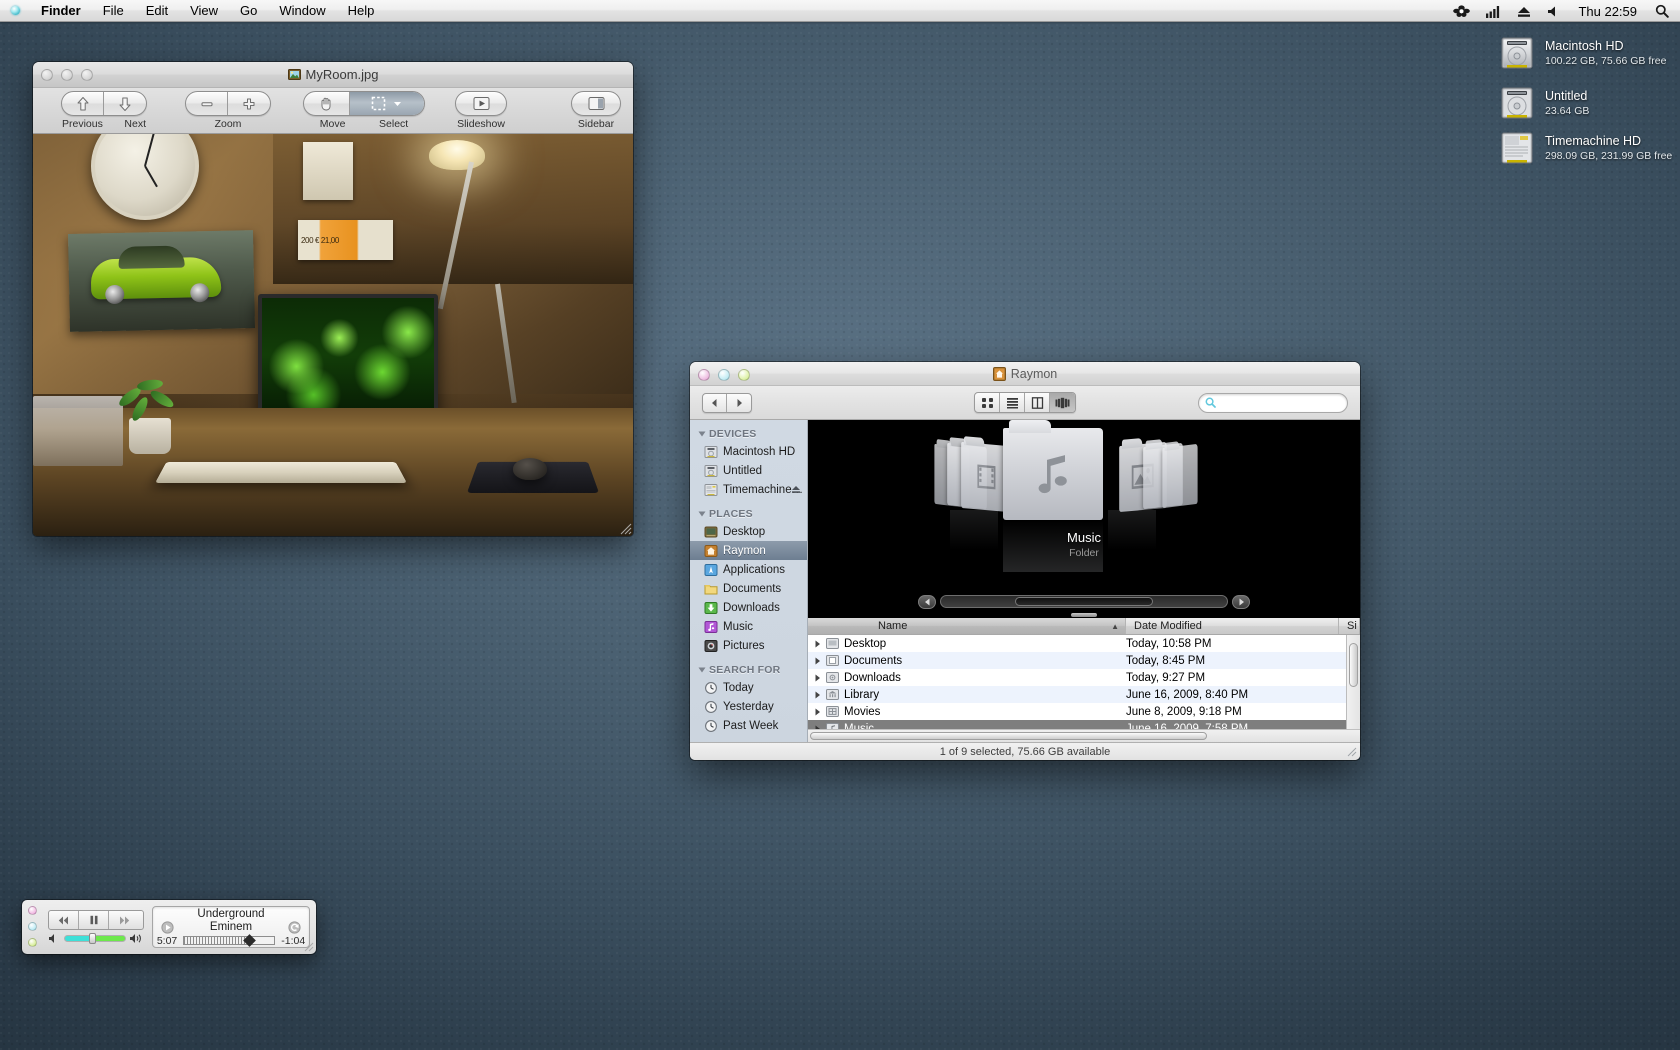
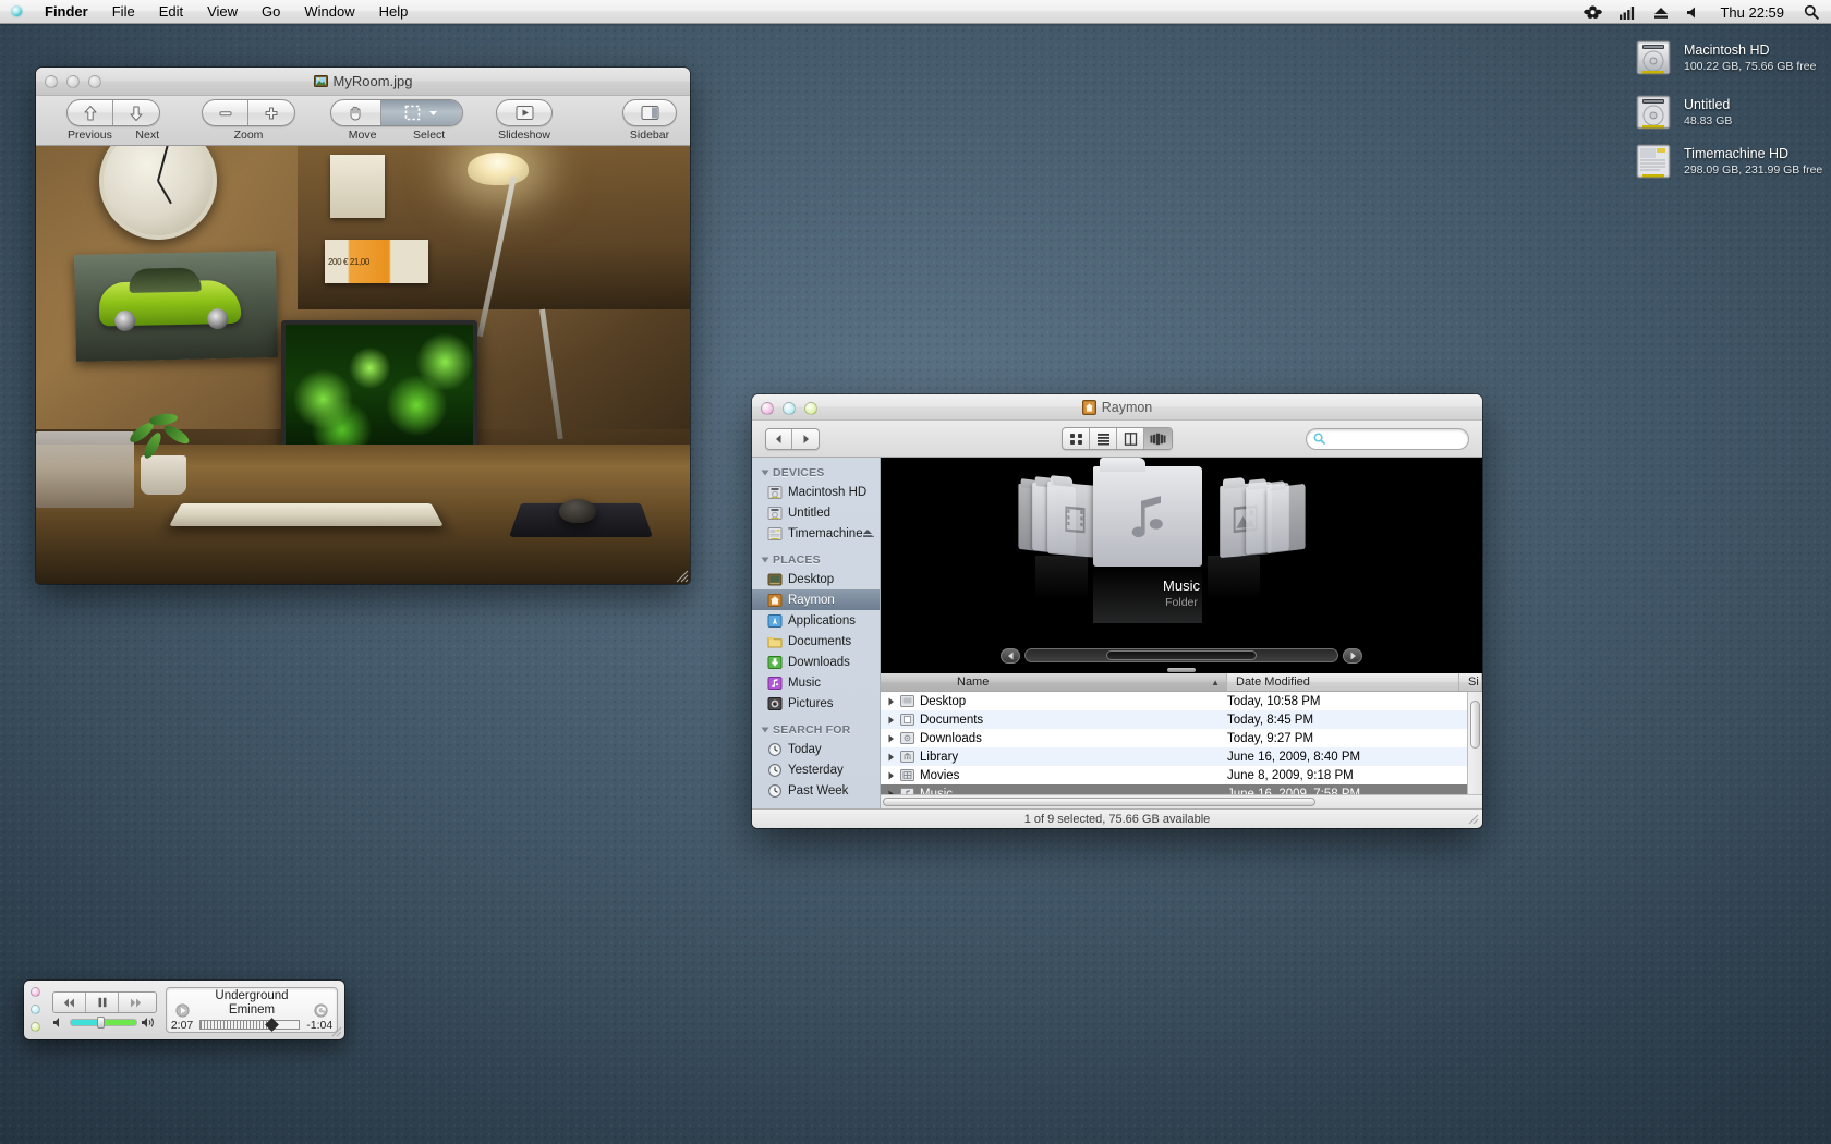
  Finder
  File
  Edit
  View
  Go
  Window
  Help
  Thu 22:59
  Macintosh HD
  100.22 GB, 75.66 GB free
  Untitled
- 23.64 GB
+ 48.83 GB
  Timemachine HD
  298.09 GB, 231.99 GB free
  MyRoom.jpg
  Previous
  Next
  Zoom
  Move
  Select
  Slideshow
  Sidebar
  200 € 21,00
  Raymon
  DEVICES
  Macintosh HD
  Untitled
  Timemachine
  PLACES
  Desktop
  Raymon
  Applications
  Documents
  Downloads
  Music
  Pictures
  SEARCH FOR
  Today
  Yesterday
  Past Week
  Music
  Folder
  Name
  ▲
  Date Modified
  Si
  Desktop
  Today, 10:58 PM
  Documents
  Today, 8:45 PM
  Downloads
  Today, 9:27 PM
  Library
  June 16, 2009, 8:40 PM
  Movies
  June 8, 2009, 9:18 PM
  1 of 9 selected, 75.66 GB available
  Underground
  Eminem
- 5:07
+ 2:07
  -1:04
